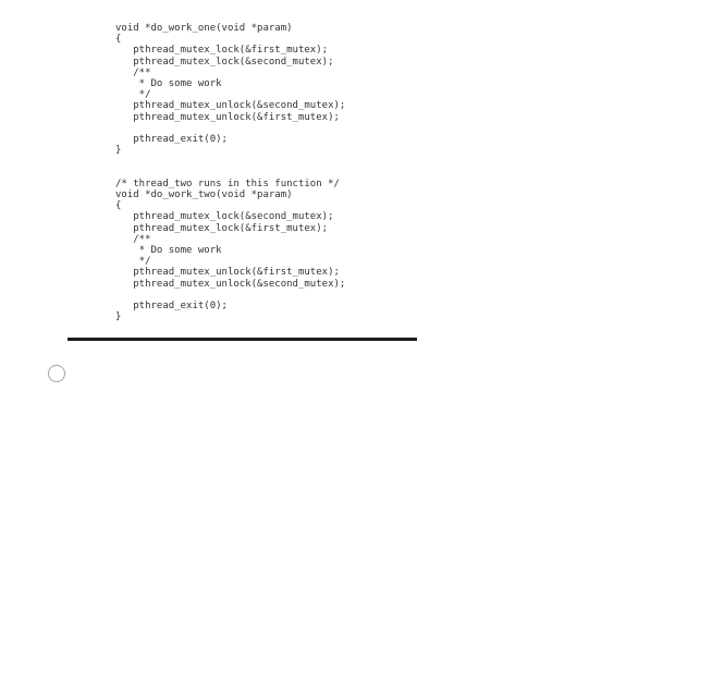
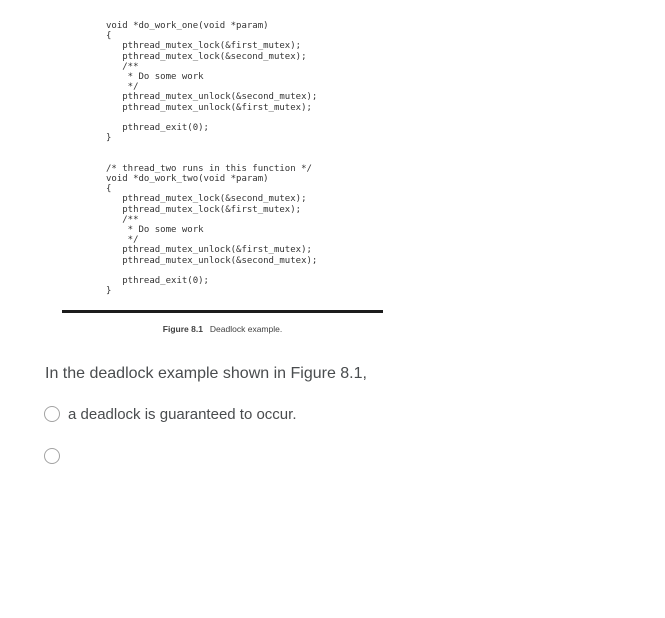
  void *do_work_one(void *param)
  {
  pthread_mutex_lock(&first_mutex);
  pthread_mutex_lock(&second_mutex);
  /**
  * Do some work
  */
  pthread_mutex_unlock(&second_mutex);
  pthread_mutex_unlock(&first_mutex);
  pthread_exit(0);
  }
  /* thread_two runs in this function */
  void *do_work_two(void *param)
  {
  pthread_mutex_lock(&second_mutex);
  pthread_mutex_lock(&first_mutex);
  /**
  * Do some work
  */
  pthread_mutex_unlock(&first_mutex);
  pthread_mutex_unlock(&second_mutex);
  pthread_exit(0);
  }
+ Figure 8.1 Deadlock example.
+ In the deadlock example shown in Figure 8.1,
+ a deadlock is guaranteed to occur.
